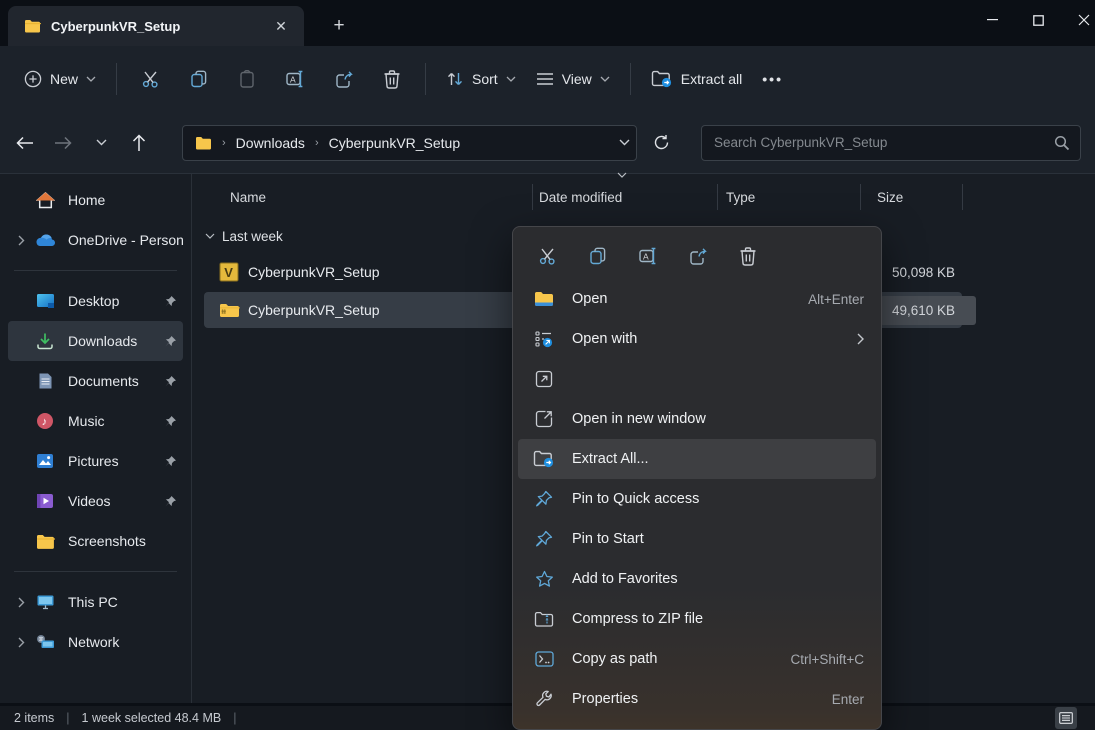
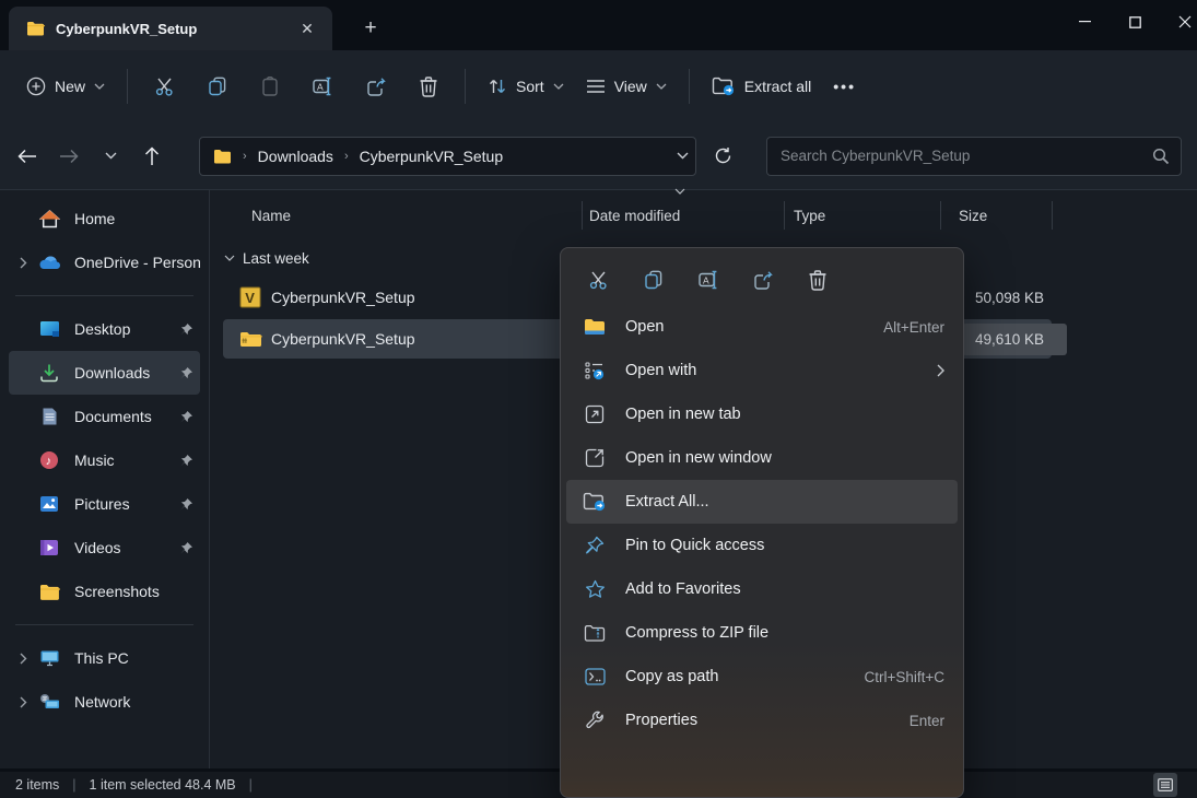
  CyberpunkVR_Setup
  ✕
  +
  New
  A
  Sort
  View
  Extract all
  •••
  ›
  Downloads
  ›
  CyberpunkVR_Setup
  Search CyberpunkVR_Setup
  Home
  OneDrive - Person
  Desktop
  Downloads
  Documents
  ♪
  Music
  Pictures
  Videos
  Screenshots
  This PC
  Network
  Name
  Date modified
  Type
  Size
  Last week
  V
  CyberpunkVR_Setup
  50,098 KB
  CyberpunkVR_Setup
  49,610 KB
  2 items
  |
- 1 week selected 48.4 MB
+ 1 item selected 48.4 MB
  |
  A
  Open
  Alt+Enter
  Open with
+ Open in new tab
  Open in new window
  Extract All...
  Pin to Quick access
- Pin to Start
  Add to Favorites
  Compress to ZIP file
  Copy as path
  Ctrl+Shift+C
  Properties
  Enter
